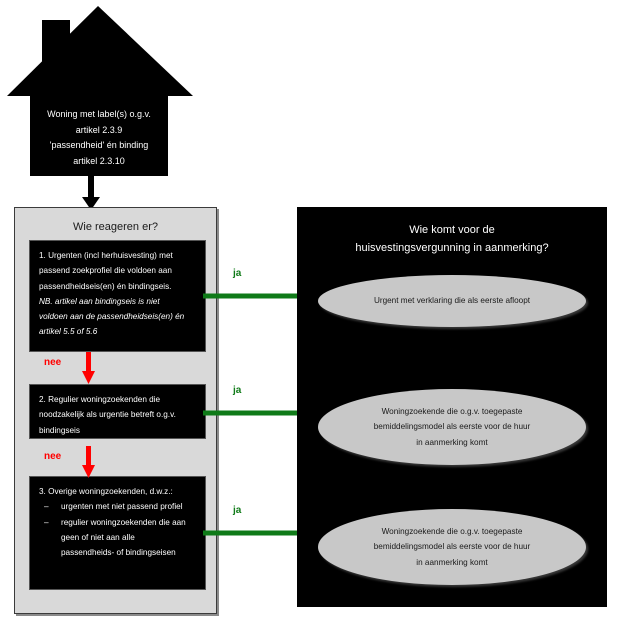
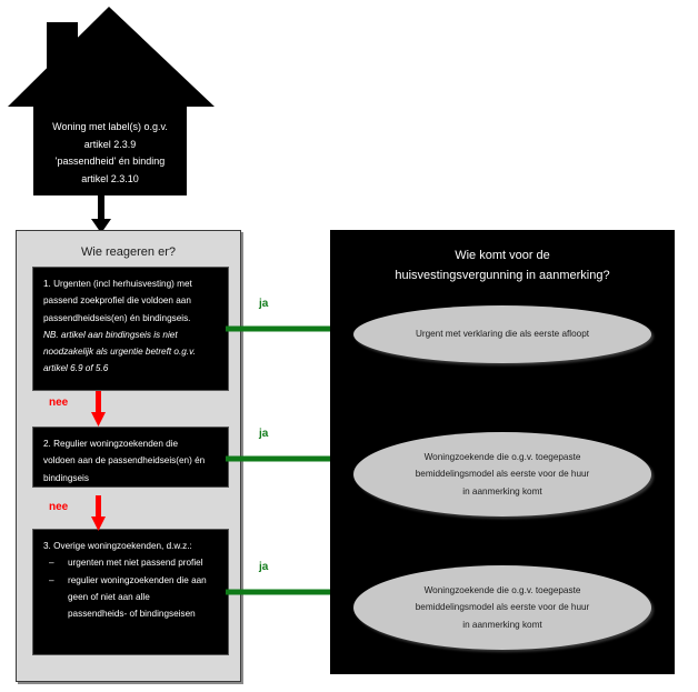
  Woning met label(s) o.g.v.
  artikel 2.3.9
  'passendheid' én binding
  artikel 2.3.10
  Wie reageren er?
  1. Urgenten (incl herhuisvesting) met
  passend zoekprofiel die voldoen aan
  passendheidseis(en) én bindingseis.
  NB. artikel aan bindingseis is niet
- voldoen aan de passendheidseis(en) én
+ noodzakelijk als urgentie betreft o.g.v.
- artikel 5.5 of 5.6
+ artikel 6.9 of 5.6
  2. Regulier woningzoekenden die
- noodzakelijk als urgentie betreft o.g.v.
+ voldoen aan de passendheidseis(en) én
  bindingseis
  3. Overige woningzoekenden, d.w.z.:
  –
  urgenten met niet passend profiel
  –
  regulier woningzoekenden die aan
  geen of niet aan alle
  passendheids- of bindingseisen
  nee
  nee
  ja
  ja
  ja
  Wie komt voor de
  huisvestingsvergunning in aanmerking?
  Urgent met verklaring die als eerste afloopt
  Woningzoekende die o.g.v. toegepaste
  bemiddelingsmodel als eerste voor de huur
  in aanmerking komt
  Woningzoekende die o.g.v. toegepaste
  bemiddelingsmodel als eerste voor de huur
  in aanmerking komt
